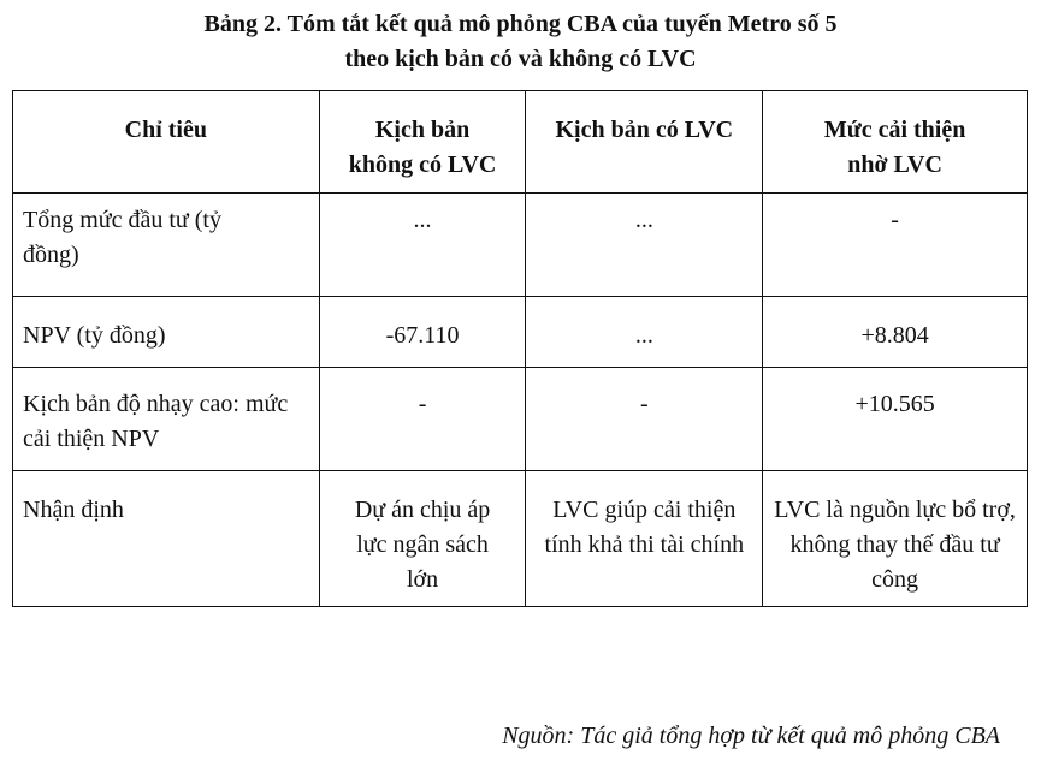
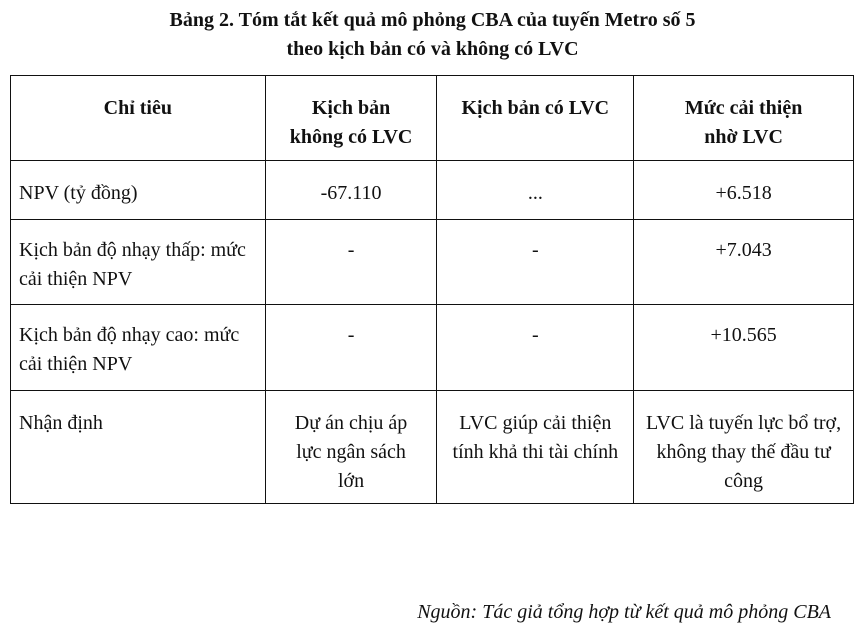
  Bảng 2. Tóm tắt kết quả mô phỏng CBA của tuyến Metro số 5
  theo kịch bản có và không có LVC
  Chỉ tiêu	Kịch bản không có LVC	Kịch bản có LVC	Mức cải thiện nhờ LVC
- Tổng mức đầu tư (tỷ đồng)	...	...	-
- NPV (tỷ đồng)	-67.110	...	+8.804
+ NPV (tỷ đồng)	-67.110	...	+6.518
+ Kịch bản độ nhạy thấp: mức cải thiện NPV	-	-	+7.043
  Kịch bản độ nhạy cao: mức cải thiện NPV	-	-	+10.565
- Nhận định	Dự án chịu áp lực ngân sách lớn	LVC giúp cải thiện tính khả thi tài chính	LVC là nguồn lực bổ trợ, không thay thế đầu tư công
+ Nhận định	Dự án chịu áp lực ngân sách lớn	LVC giúp cải thiện tính khả thi tài chính	LVC là tuyến lực bổ trợ, không thay thế đầu tư công
  Nguồn: Tác giả tổng hợp từ kết quả mô phỏng CBA
